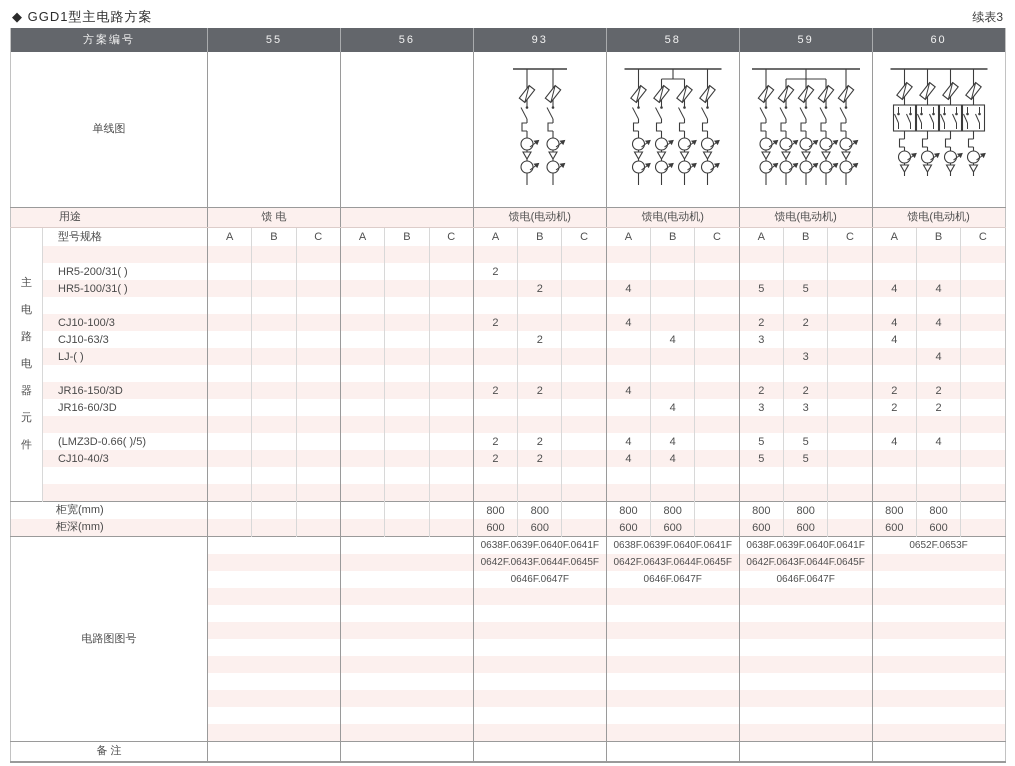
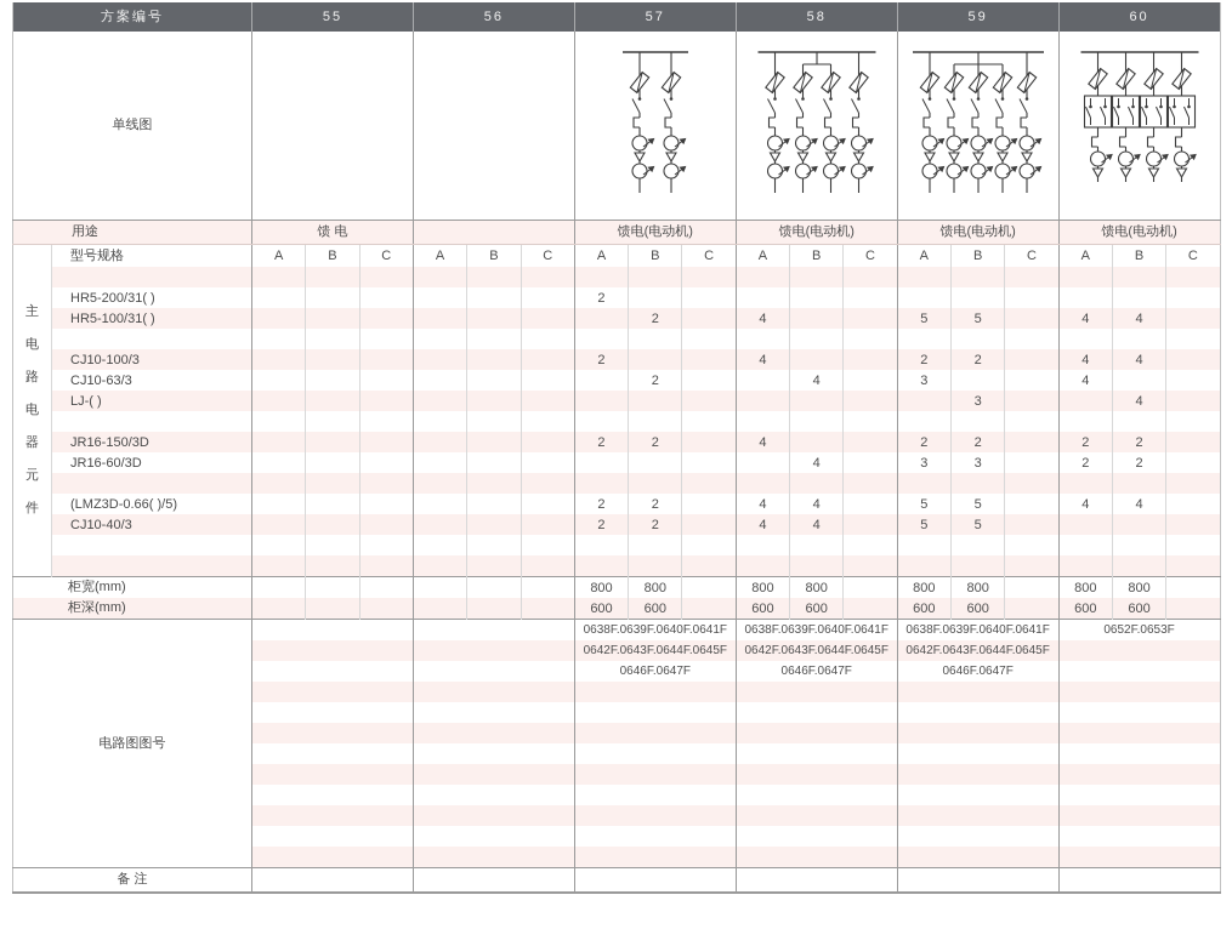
- ◆ GGD1型主电路方案
- 续表3
- 方案编号	55	56	93	58	59	60
+ 方案编号	55	56	57	58	59	60
  单线图
  用途	馈 电		馈电(电动机)	馈电(电动机)	馈电(电动机)	馈电(电动机)
  主电路电器元件	型号规格	A	B	C	A	B	C	A	B	C	A	B	C	A	B	C	A	B	C
  HR5-200/31( )							2
  HR5-100/31( )								2		4			5	5		4	4
  CJ10-100/3							2			4			2	2		4	4
  CJ10-63/3								2			4		3			4
  LJ-( )														3			4
  JR16-150/3D							2	2		4			2	2		2	2
  JR16-60/3D											4		3	3		2	2
  (LMZ3D-0.66( )/5)							2	2		4	4		5	5		4	4
  CJ10-40/3							2	2		4	4		5	5
  柜宽(mm)							800	800		800	800		800	800		800	800
  柜深(mm)							600	600		600	600		600	600		600	600
  电路图图号			0638F.0639F.0640F.0641F	0638F.0639F.0640F.0641F	0638F.0639F.0640F.0641F	0652F.0653F
  		0642F.0643F.0644F.0645F	0642F.0643F.0644F.0645F	0642F.0643F.0644F.0645F
  		0646F.0647F	0646F.0647F	0646F.0647F
  备 注
